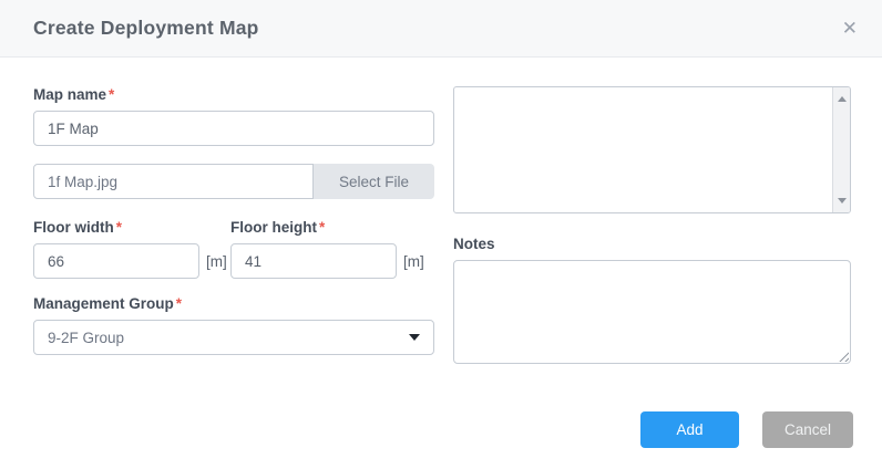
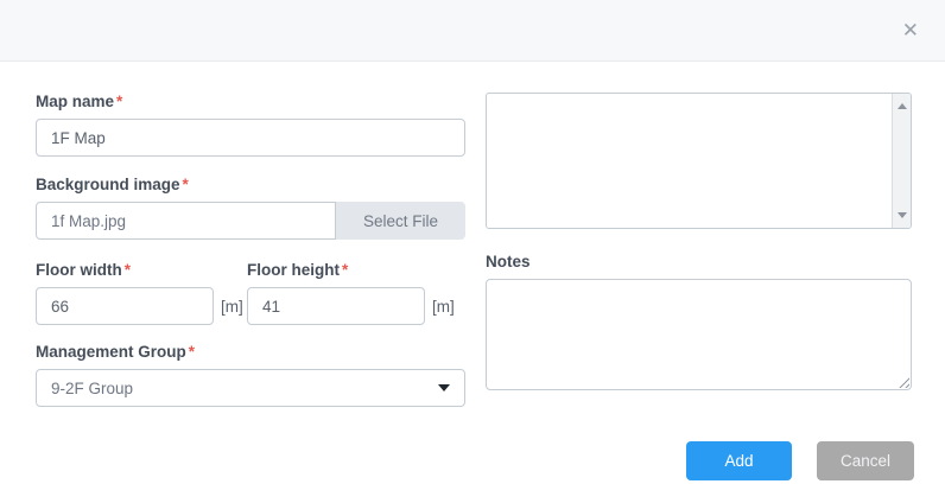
- Create Deployment Map
  ✕
  Map name *
  1F Map
+ Background image *
  1f Map.jpg
  Select File
  Floor width *
  66
  [m]
  Floor height *
  41
  [m]
  Management Group *
  9-2F Group
  Notes
  Add
  Cancel
